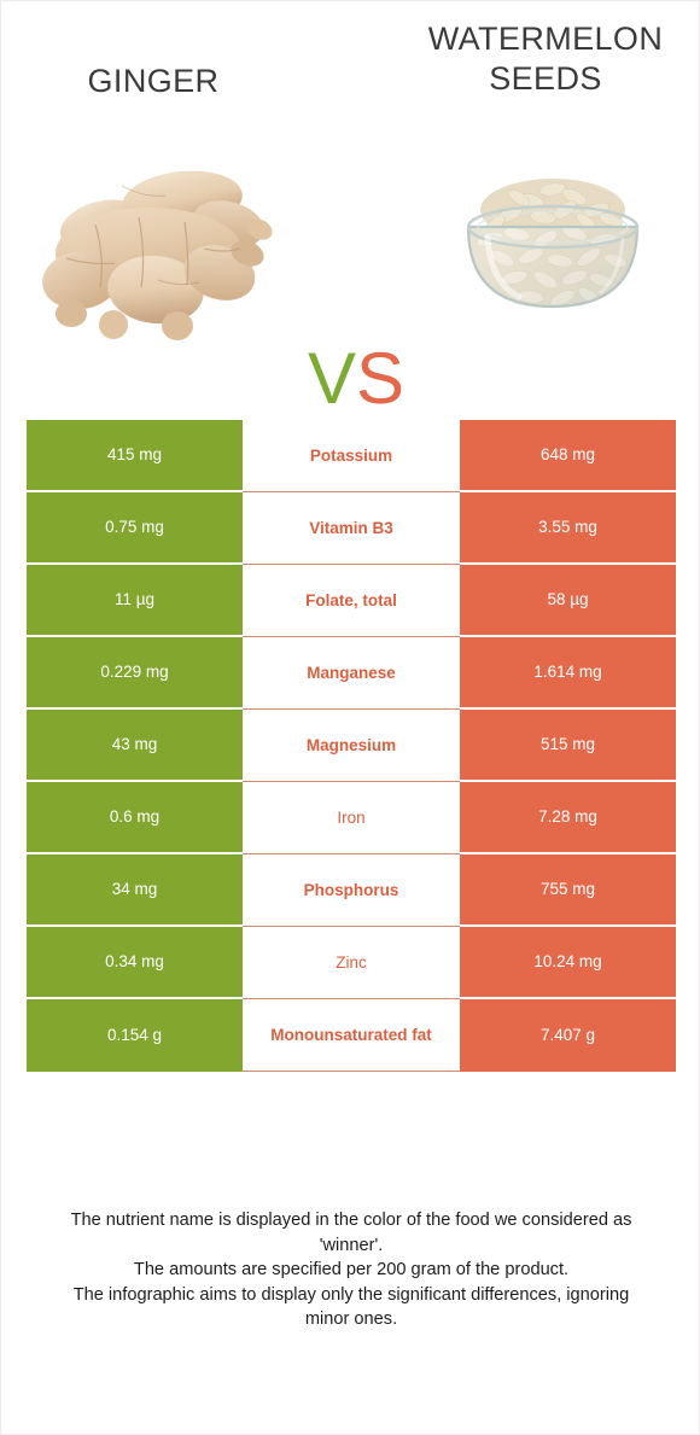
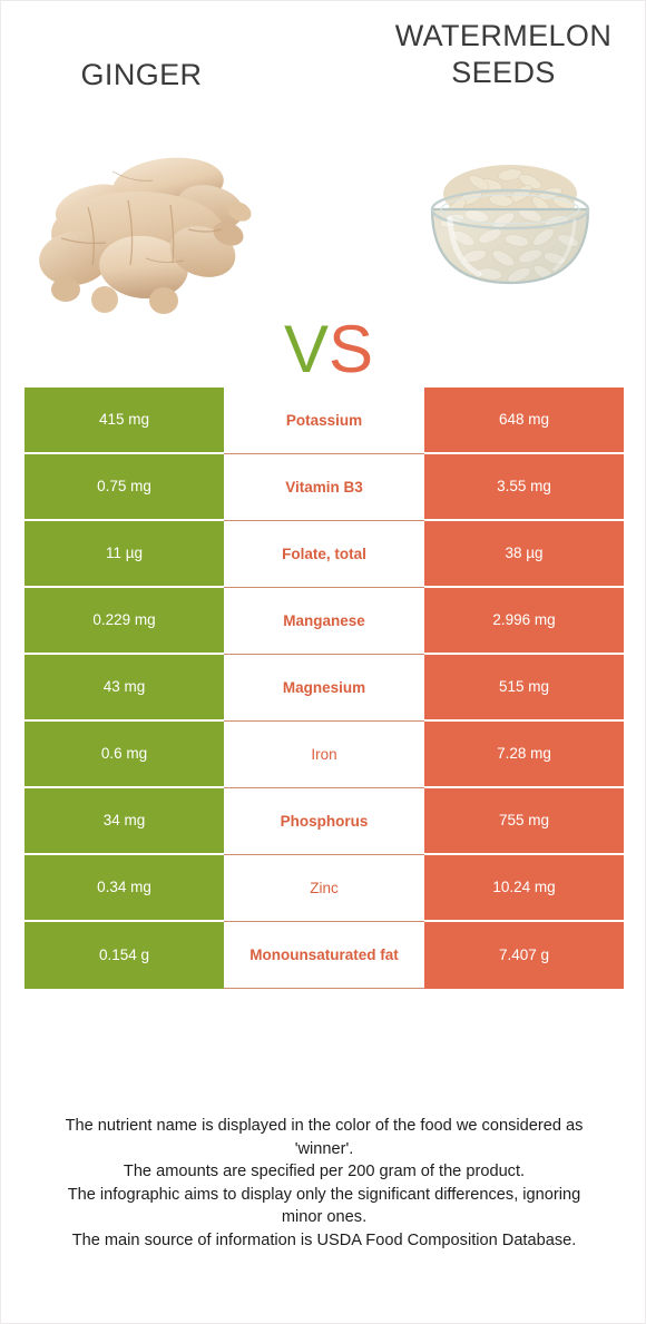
  GINGER
  WATERMELON SEEDS
  VS
  415 mg
  Potassium
  648 mg
  0.75 mg
  Vitamin B3
  3.55 mg
  11 µg
  Folate, total
- 58 µg
+ 38 µg
  0.229 mg
  Manganese
- 1.614 mg
+ 2.996 mg
  43 mg
  Magnesium
  515 mg
  0.6 mg
  Iron
  7.28 mg
  34 mg
  Phosphorus
  755 mg
  0.34 mg
  Zinc
  10.24 mg
  0.154 g
  Monounsaturated fat
  7.407 g
  The nutrient name is displayed in the color of the food we considered as
  'winner'.
  The amounts are specified per 200 gram of the product.
  The infographic aims to display only the significant differences, ignoring
  minor ones.
+ The main source of information is USDA Food Composition Database.
